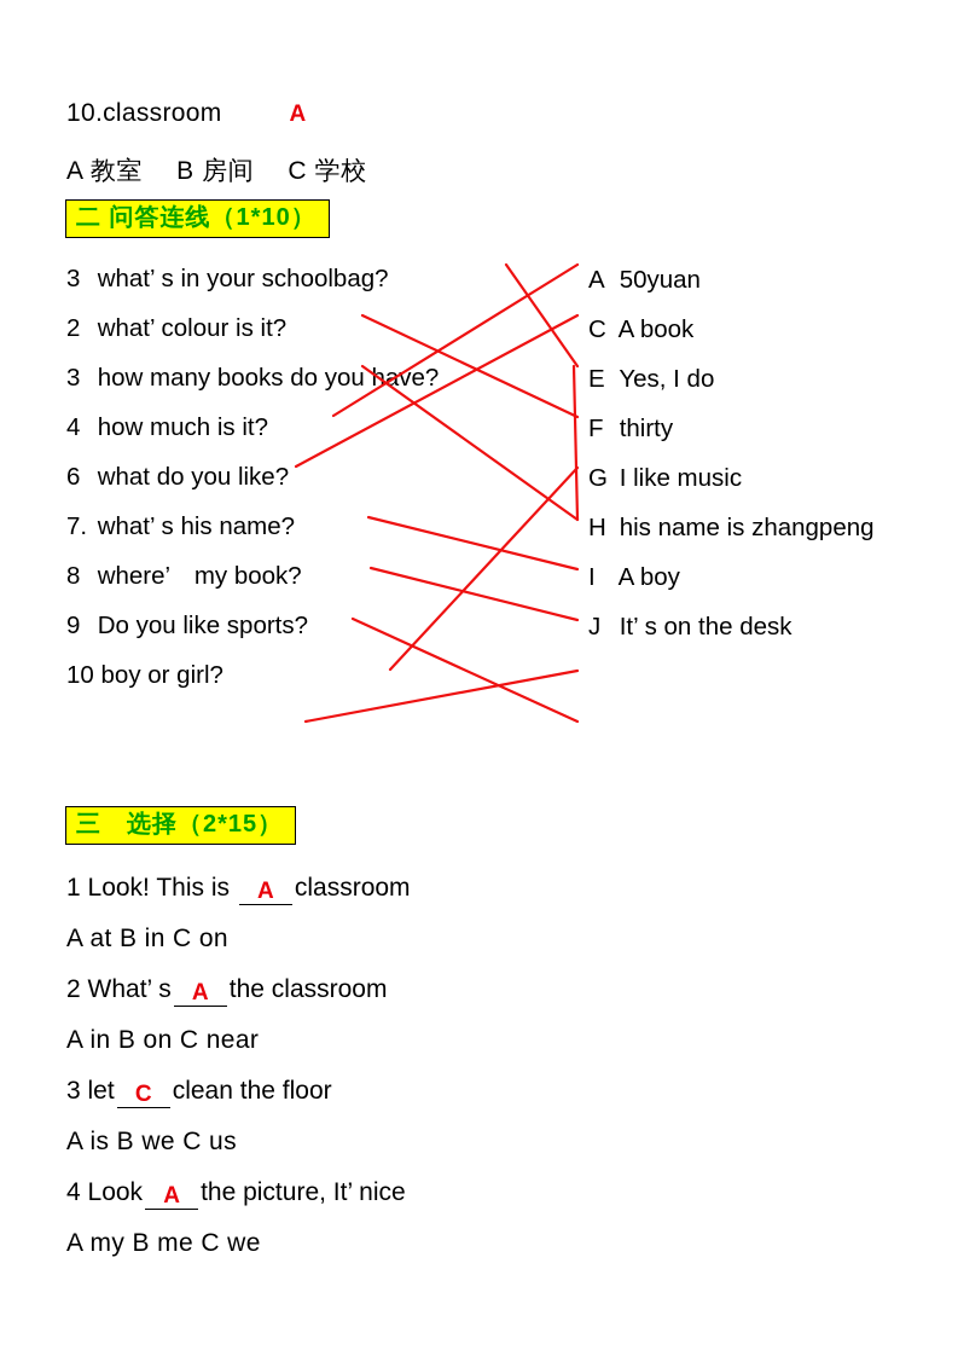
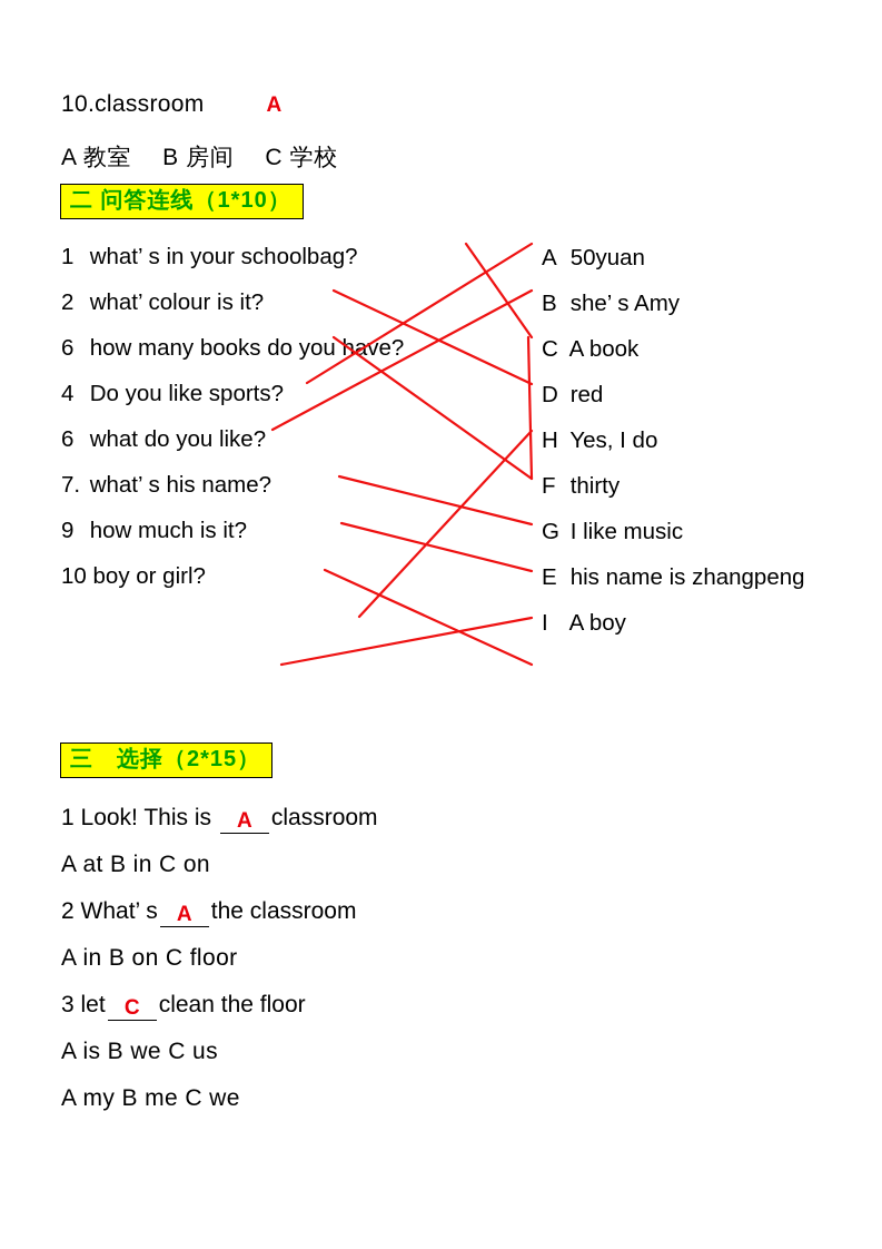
  10.classroom A
  A 教室 B 房间 C 学校
  二 问答连线（1*10）
- 3 what’ s in your schoolbag?
+ 1 what’ s in your schoolbag?
  2 what’ colour is it?
- 3 how many books do youave?
+ 6 how many books do youave?
- 4 how much is it?
+ 4 Do you like sports?
  6 what do you like?
  7. what’ s his name?
- 8 where’ my book?
- 9 Do you like sports?
+ 9 how much is it?
  10 boy or girl?
  A 50yuan
+ B she’ s Amy
  C A book
+ D red
- E Yes, I do
+ H Yes, I do
  F thirty
  G I like music
- H his name is zhangpeng
+ E his name is zhangpeng
  I A boy
- J It’ s on the desk
  三 选择（2*15）
  1 Look! This is A classroom
  A at B in C on
  2 What’ s A the classroom
- A in B on C near
+ A in B on C floor
  3 let C clean the floor
  A is B we C us
- 4 Look A the picture, It’ nice
  A my B me C we
